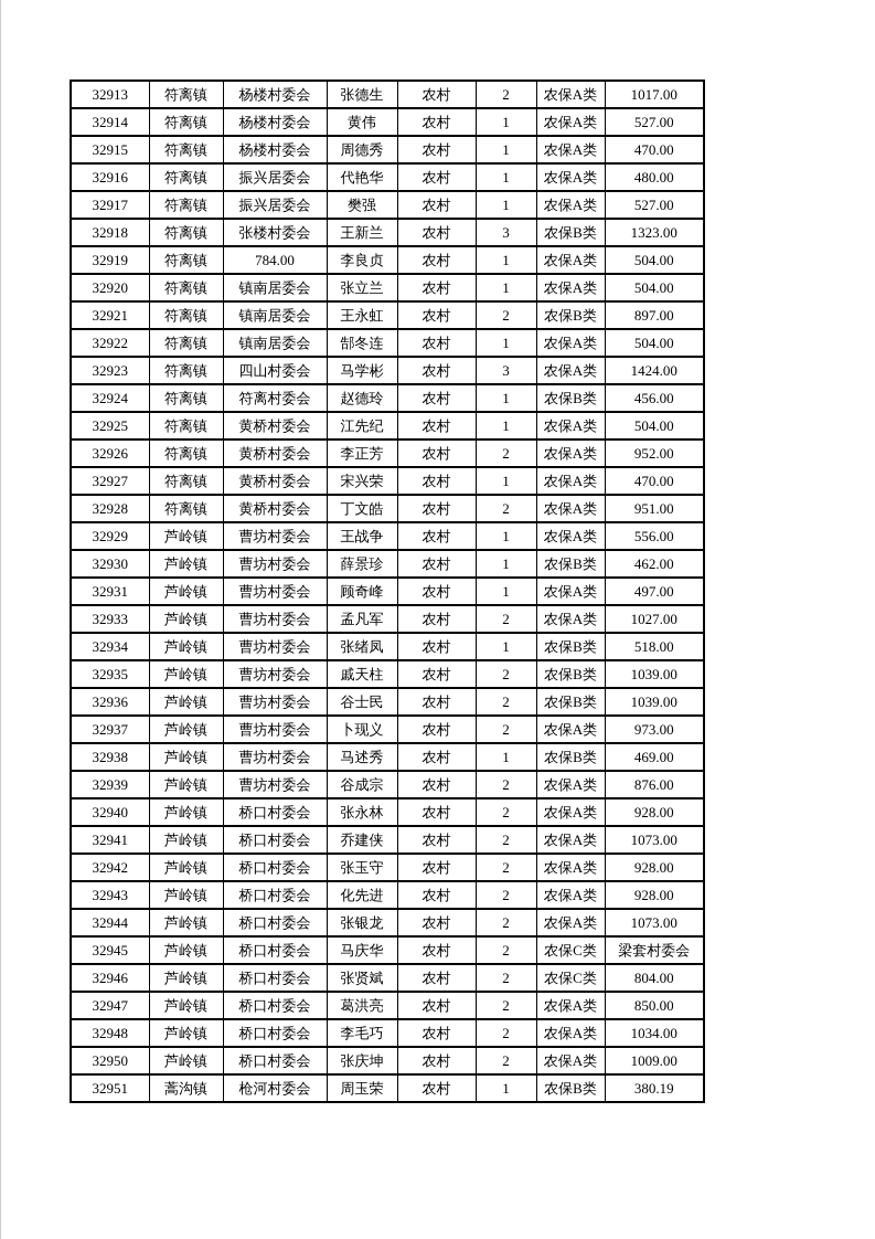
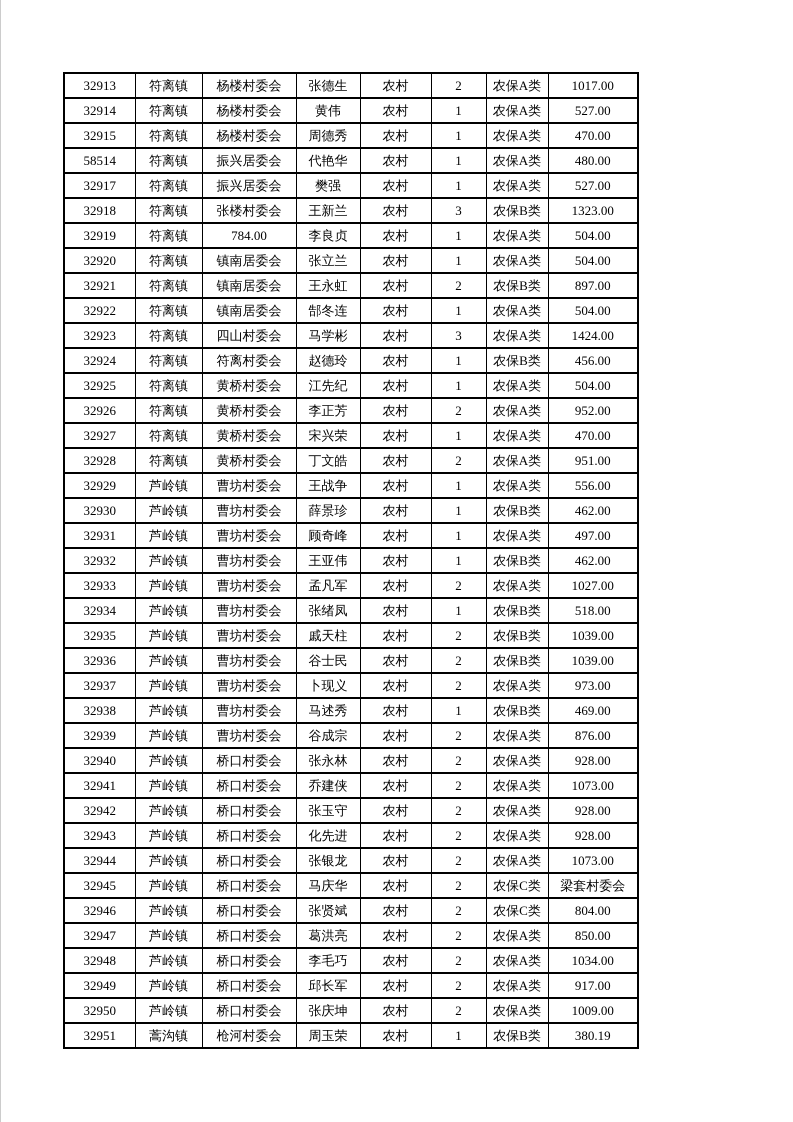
  32913	符离镇	杨楼村委会	张德生	农村	2	农保A类	1017.00
  32914	符离镇	杨楼村委会	黄伟	农村	1	农保A类	527.00
  32915	符离镇	杨楼村委会	周德秀	农村	1	农保A类	470.00
- 32916	符离镇	振兴居委会	代艳华	农村	1	农保A类	480.00
+ 58514	符离镇	振兴居委会	代艳华	农村	1	农保A类	480.00
  32917	符离镇	振兴居委会	樊强	农村	1	农保A类	527.00
  32918	符离镇	张楼村委会	王新兰	农村	3	农保B类	1323.00
  32919	符离镇	784.00	李良贞	农村	1	农保A类	504.00
  32920	符离镇	镇南居委会	张立兰	农村	1	农保A类	504.00
  32921	符离镇	镇南居委会	王永虹	农村	2	农保B类	897.00
  32922	符离镇	镇南居委会	郜冬连	农村	1	农保A类	504.00
  32923	符离镇	四山村委会	马学彬	农村	3	农保A类	1424.00
  32924	符离镇	符离村委会	赵德玲	农村	1	农保B类	456.00
  32925	符离镇	黄桥村委会	江先纪	农村	1	农保A类	504.00
  32926	符离镇	黄桥村委会	李正芳	农村	2	农保A类	952.00
  32927	符离镇	黄桥村委会	宋兴荣	农村	1	农保A类	470.00
  32928	符离镇	黄桥村委会	丁文皓	农村	2	农保A类	951.00
  32929	芦岭镇	曹坊村委会	王战争	农村	1	农保A类	556.00
  32930	芦岭镇	曹坊村委会	薛景珍	农村	1	农保B类	462.00
  32931	芦岭镇	曹坊村委会	顾奇峰	农村	1	农保A类	497.00
+ 32932	芦岭镇	曹坊村委会	王亚伟	农村	1	农保B类	462.00
  32933	芦岭镇	曹坊村委会	孟凡军	农村	2	农保A类	1027.00
  32934	芦岭镇	曹坊村委会	张绪凤	农村	1	农保B类	518.00
  32935	芦岭镇	曹坊村委会	戚天柱	农村	2	农保B类	1039.00
  32936	芦岭镇	曹坊村委会	谷士民	农村	2	农保B类	1039.00
  32937	芦岭镇	曹坊村委会	卜现义	农村	2	农保A类	973.00
  32938	芦岭镇	曹坊村委会	马述秀	农村	1	农保B类	469.00
  32939	芦岭镇	曹坊村委会	谷成宗	农村	2	农保A类	876.00
  32940	芦岭镇	桥口村委会	张永林	农村	2	农保A类	928.00
  32941	芦岭镇	桥口村委会	乔建侠	农村	2	农保A类	1073.00
  32942	芦岭镇	桥口村委会	张玉守	农村	2	农保A类	928.00
  32943	芦岭镇	桥口村委会	化先进	农村	2	农保A类	928.00
  32944	芦岭镇	桥口村委会	张银龙	农村	2	农保A类	1073.00
  32945	芦岭镇	桥口村委会	马庆华	农村	2	农保C类	梁套村委会
  32946	芦岭镇	桥口村委会	张贤斌	农村	2	农保C类	804.00
  32947	芦岭镇	桥口村委会	葛洪亮	农村	2	农保A类	850.00
  32948	芦岭镇	桥口村委会	李毛巧	农村	2	农保A类	1034.00
+ 32949	芦岭镇	桥口村委会	邱长军	农村	2	农保A类	917.00
  32950	芦岭镇	桥口村委会	张庆坤	农村	2	农保A类	1009.00
  32951	蒿沟镇	枪河村委会	周玉荣	农村	1	农保B类	380.19
